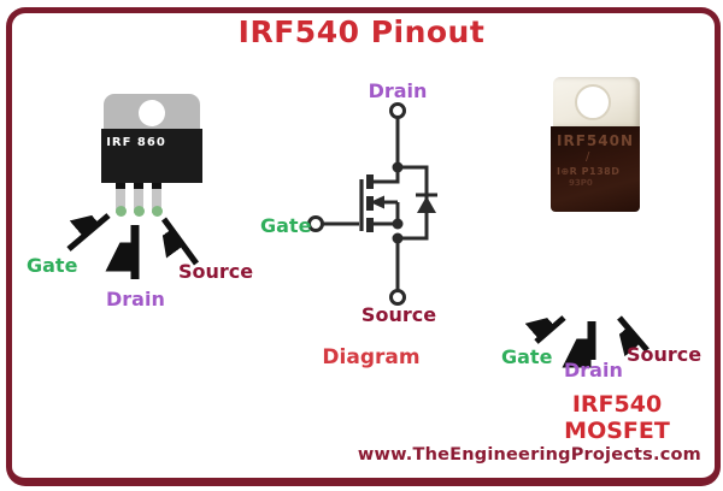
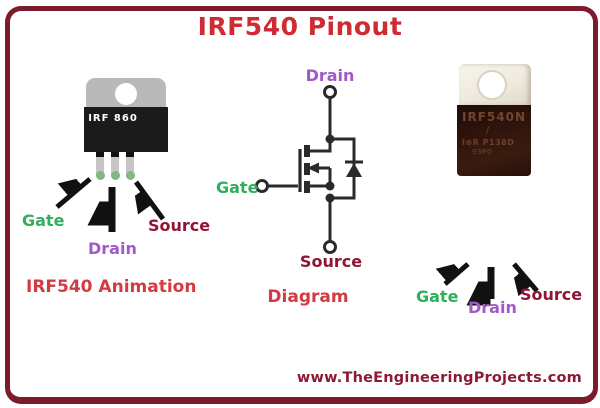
  IRF540 Pinout
  IRF 860
  Gate
  Drain
  Source
+ IRF540 Animation
  Drain
  Gate
  Source
  Diagram
  IRF540N
  /
  I⊕R P138D
  93P0
  Gate
  Drain
  Source
- IRF540 MOSFET
  www.TheEngineeringProjects.com
